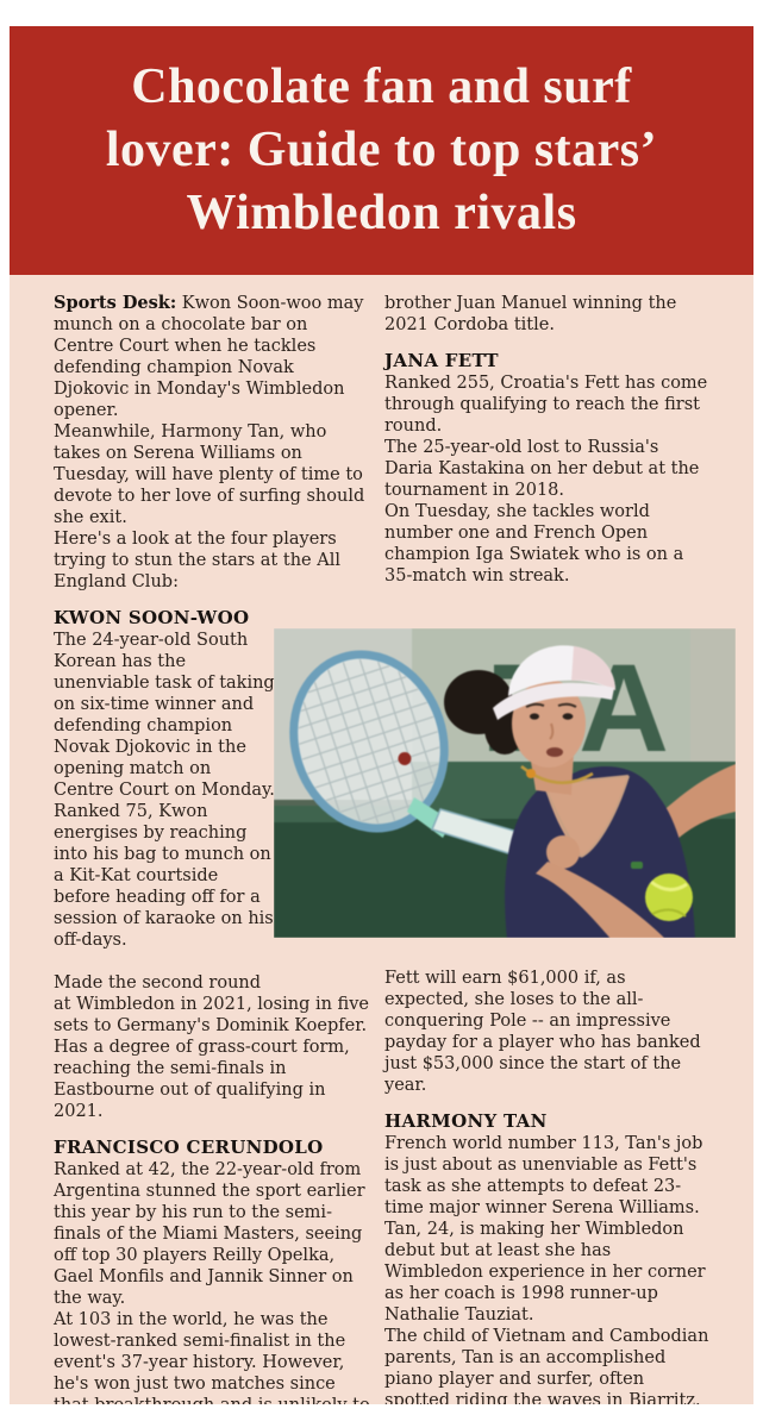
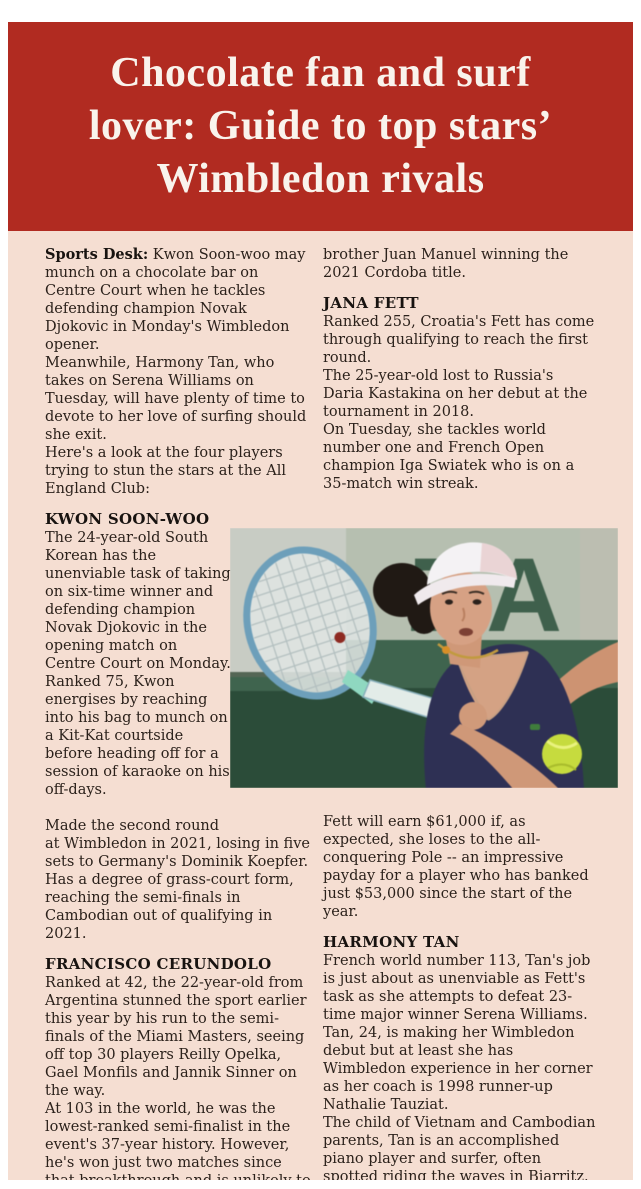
  Chocolate fan and surf
  lover: Guide to top stars’
  Wimbledon rivals
  Sports Desk: Kwon Soon-woo may munch on a chocolate bar on Centre Court when he tackles defending champion Novak Djokovic in Monday's Wimbledon opener.
  Meanwhile, Harmony Tan, who takes on Serena Williams on Tuesday, will have plenty of time to devote to her love of surfing should she exit.
  Here's a look at the four players trying to stun the stars at the All England Club:
  KWON SOON-WOO
  The 24-year-old South Korean has the unenviable task of taking on six-time winner and defending champion Novak Djokovic in the opening match on Centre Court on Monday.
  Ranked 75, Kwon energises by reaching into his bag to munch on a Kit-Kat courtside before heading off for a session of karaoke on his off-days.
  Made the second round
  at Wimbledon in 2021, losing in five sets to Germany's Dominik Koepfer.
- Has a degree of grass-court form, reaching the semi-finals in Eastbourne out of qualifying in 2021.
+ Has a degree of grass-court form, reaching the semi-finals in Cambodian out of qualifying in 2021.
  FRANCISCO CERUNDOLO
  Ranked at 42, the 22-year-old from Argentina stunned the sport earlier this year by his run to the semi-finals of the Miami Masters, seeing off top 30 players Reilly Opelka, Gael Monfils and Jannik Sinner on the way.
  brother Juan Manuel winning the 2021 Cordoba title.
  JANA FETT
  Ranked 255, Croatia's Fett has come through qualifying to reach the first round.
  The 25-year-old lost to Russia's Daria Kastakina on her debut at the tournament in 2018.
  On Tuesday, she tackles world number one and French Open champion Iga Swiatek who is on a 35-match win streak.
  Fett will earn $61,000 if, as expected, she loses to the all-conquering Pole -- an impressive payday for a player who has banked just $53,000 since the start of the year.
  HARMONY TAN
  French world number 113, Tan's job is just about as unenviable as Fett's task as she attempts to defeat 23-time major winner Serena Williams.
  Tan, 24, is making her Wimbledon debut but at least she has Wimbledon experience in her corner as her coach is 1998 runner-up Nathalie Tauziat.
  The child of Vietnam and Cambodian parents, Tan is an accomplished piano player and surfer, often spotted riding the waves in Biarritz.
